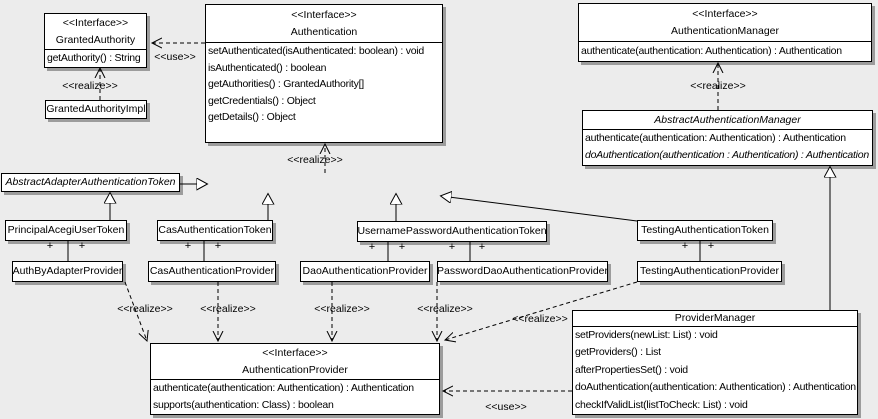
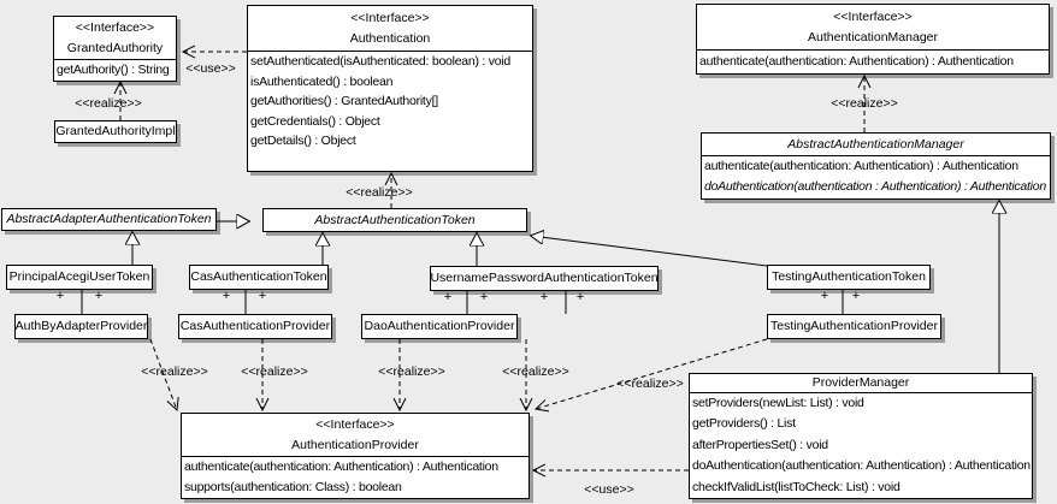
  <<Interface>>
  GrantedAuthority
  getAuthority() : String
  GrantedAuthorityImpl
  <<Interface>>
  Authentication
  setAuthenticated(isAuthenticated: boolean) : void
  isAuthenticated() : boolean
  getAuthorities() : GrantedAuthority[]
  getCredentials() : Object
  getDetails() : Object
  <<Interface>>
  AuthenticationManager
  authenticate(authentication: Authentication) : Authentication
  AbstractAuthenticationManager
  authenticate(authentication: Authentication) : Authentication
  doAuthentication(authentication : Authentication) : Authentication
  AbstractAdapterAuthenticationToken
+ AbstractAuthenticationToken
  PrincipalAcegiUserToken
  CasAuthenticationToken
  UsernamePasswordAuthenticationToken
  TestingAuthenticationToken
  AuthByAdapterProvider
  CasAuthenticationProvider
  DaoAuthenticationProvider
- PasswordDaoAuthenticationProvider
  TestingAuthenticationProvider
  <<Interface>>
  AuthenticationProvider
  authenticate(authentication: Authentication) : Authentication
  supports(authentication: Class) : boolean
  ProviderManager
  setProviders(newList: List) : void
  getProviders() : List
  afterPropertiesSet() : void
  doAuthentication(authentication: Authentication) : Authentication
  checkIfValidList(listToCheck: List) : void
  <<use>>
  <<realize>>
  <<realize>>
  <<realize>>
  <<realize>>
  <<realize>>
  <<realize>>
  <<realize>>
  <<realize>>
  <<use>>
  +
  +
  +
  +
  +
  +
  +
  +
  +
  +
